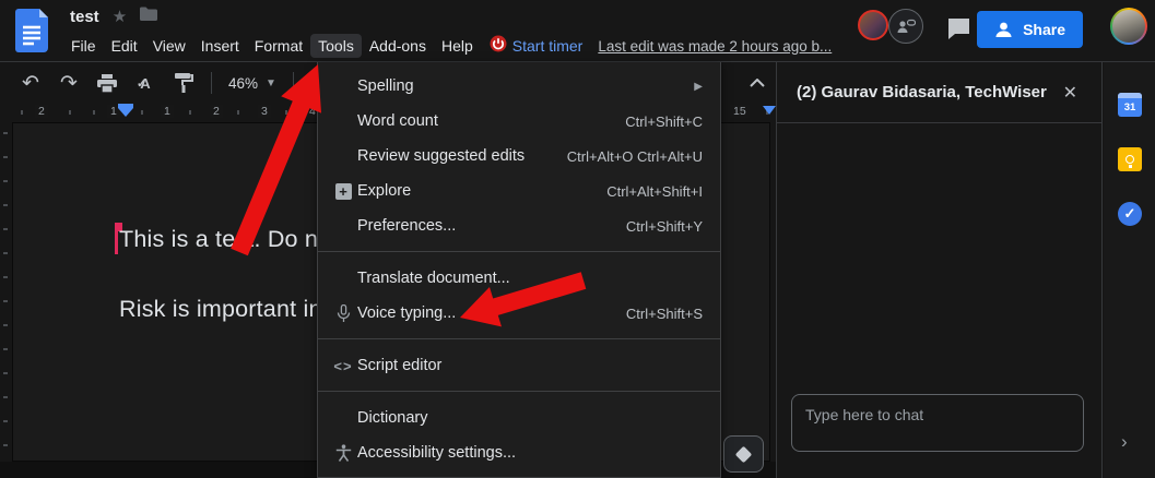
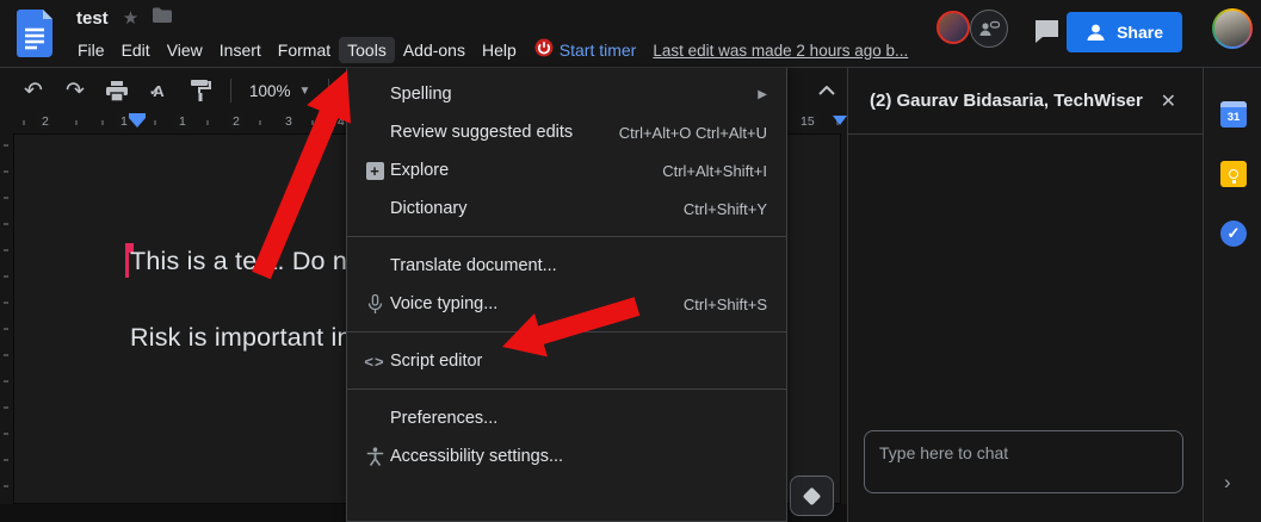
  test
  ★
  File
  Edit
  View
  Insert
  Format
  Tools
  Add-ons
  Help
  Start timer
  Last edit was made 2 hours ago b...
  Share
  ↶
  ↷
  A
  ✓
- 46%
+ 100%
  ▼
  2
  1
  1
  2
  3
  4
  15
  This is a te. Do n
  Risk is important in
  Spelling
  ▶
- Word count
- Ctrl+Shift+C
  Review suggested edits
  Ctrl+Alt+O Ctrl+Alt+U
  +
  Explore
  Ctrl+Alt+Shift+I
- Preferences...
+ Dictionary
  Ctrl+Shift+Y
  Translate document...
  Voice typing...
  Ctrl+Shift+S
  <>
  Script editor
- Dictionary
+ Preferences...
  Accessibility settings...
  (2) Gaurav Bidasaria, TechWiser
  ✕
  Type here to chat
  31
  ✓
  ›
